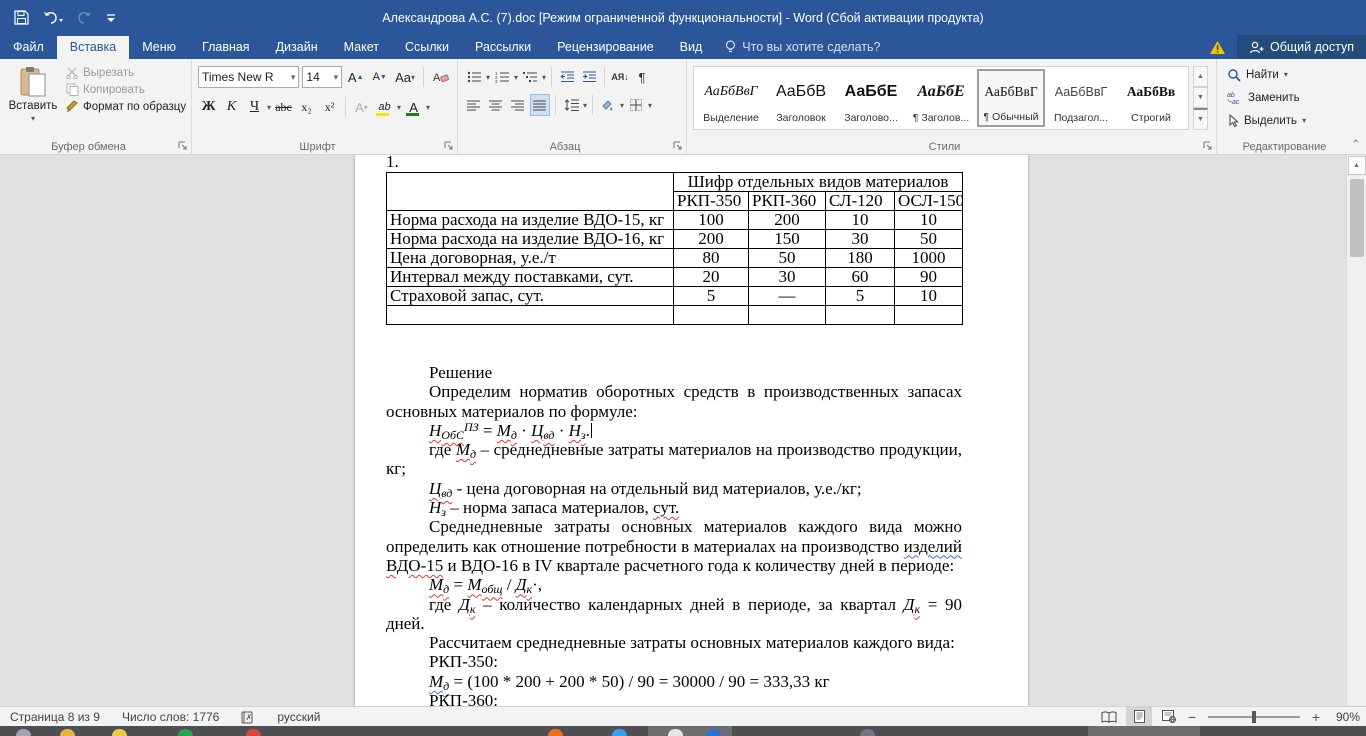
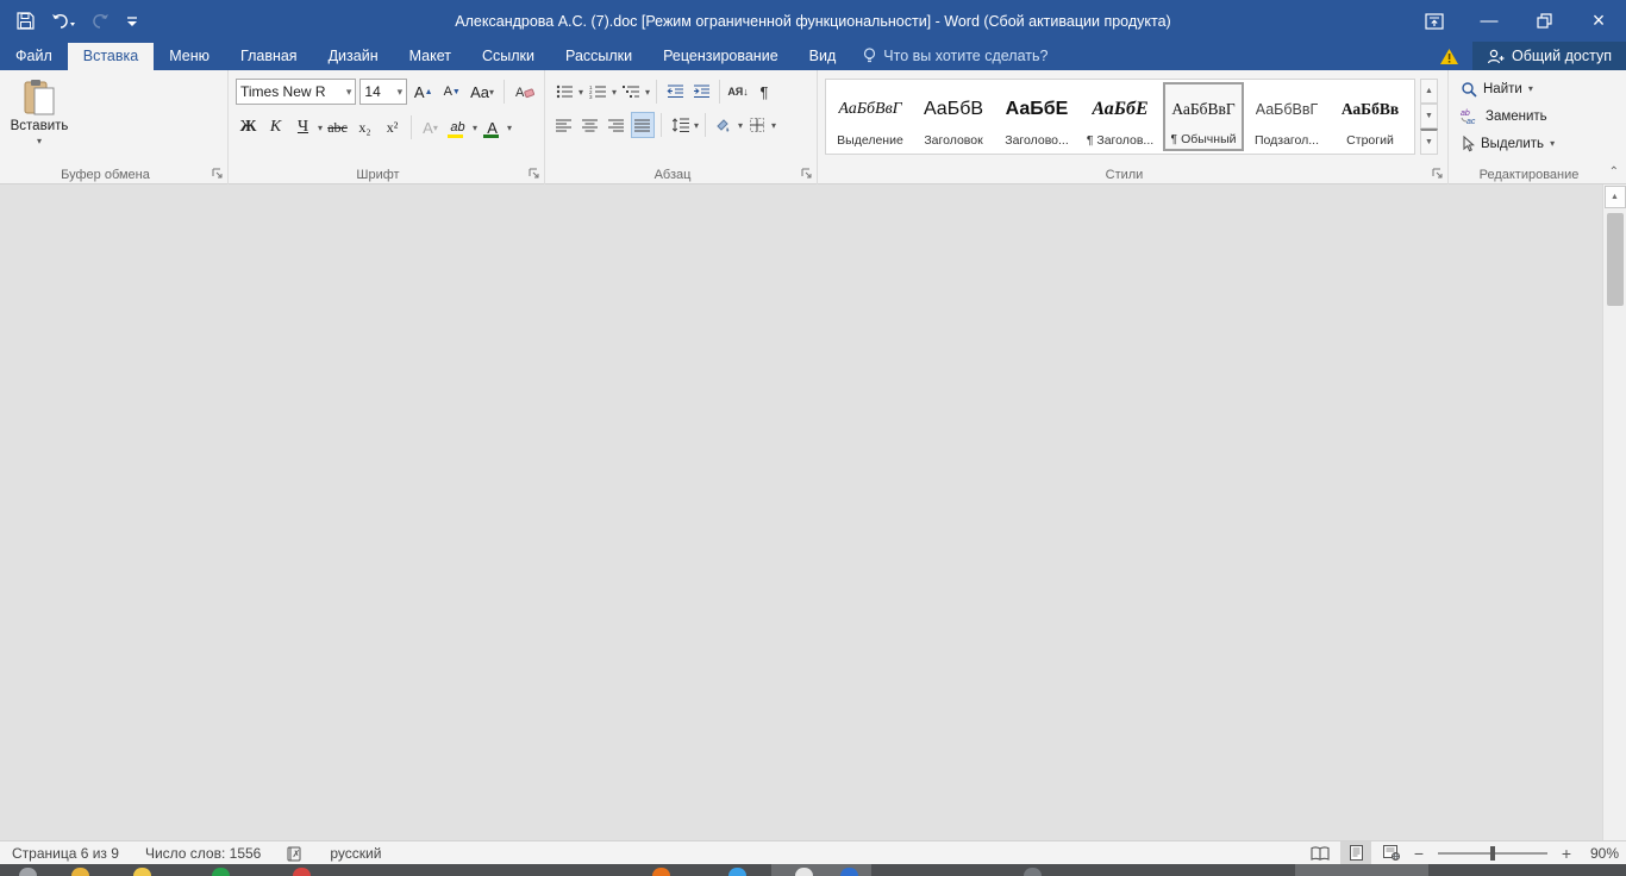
  Александрова А.С. (7).doc [Режим ограниченной функциональности] - Word (Сбой активации продукта)
+ —
+ ×
  Файл
  Вставка
  Меню
  Главная
  Дизайн
  Макет
  Ссылки
  Рассылки
  Рецензирование
  Вид
  Что вы хотите сделать?
  Общий доступ
  Вставить
  ▾
- Вырезать
- Копировать
- Формат по образцу
  Буфер обмена
  Times New R
  ▾
  14
  ▾
  А
  А
  Aa
  ▾
  А
  Ж
  К
  Ч
  ▾
  abc
  x₂
  x²
  А
  ▾
  ab
  ▾
  А
  ▾
  Шрифт
  ▾
  ▾
  ▾
  АЯ↓
  ¶
  ▾
  ▾
  ▾
  Абзац
  АаБбВвГ
  Выделение
  АаБбВ
  Заголовок
  АаБбЕ
  Заголово...
  АаБбЕ
  ¶ Заголов...
  АаБбВвГ
  ¶ Обычный
  АаБбВвГ
  Подзагол...
  АаБбВв
  Строгий
  Стили
  Найти
  ▾
  Заменить
  Выделить
  ▾
  Редактирование
  ⌃
- 1.
- 	Шифр отдельных видов материалов
- РКП-350	РКП-360	СЛ-120	ОСЛ-150
- Норма расхода на изделие ВДО-15, кг	100	200	10	10
- Норма расхода на изделие ВДО-16, кг	200	150	30	50
- Цена договорная, у.е./т	80	50	180	1000
- Интервал между поставками, сут.	20	30	60	90
- Страховой запас, сут.	5	—	5	10
- Решение
- Определим норматив оборотных средств в производственных запасах основных материалов по формуле:
- НОбСПЗ = Мд · Цвд · Нз.
- где Мд – среднедневные затраты материалов на производство продукции, кг;
- Цвд - цена договорная на отдельный вид материалов, у.е./кг;
- Нз – норма запаса материалов, сут.
- Среднедневные затраты основных материалов каждого вида можно определить как отношение потребности в материалах на производство изделий ВДО-15 и ВДО-16 в IV квартале расчетного года к количеству дней в периоде:
- Мд = Мобщ / Дк·,
- где Дк – количество календарных дней в периоде, за квартал Дк = 90 дней.
- Рассчитаем среднедневные затраты основных материалов каждого вида:
- РКП-350:
- Мд = (100 * 200 + 200 * 50) / 90 = 30000 / 90 = 333,33 кг
- РКП-360:
- Страница 8 из 9
+ Страница 6 из 9
- Число слов: 1776
+ Число слов: 1556
  ✗
  русский
  −
  +
  90%
